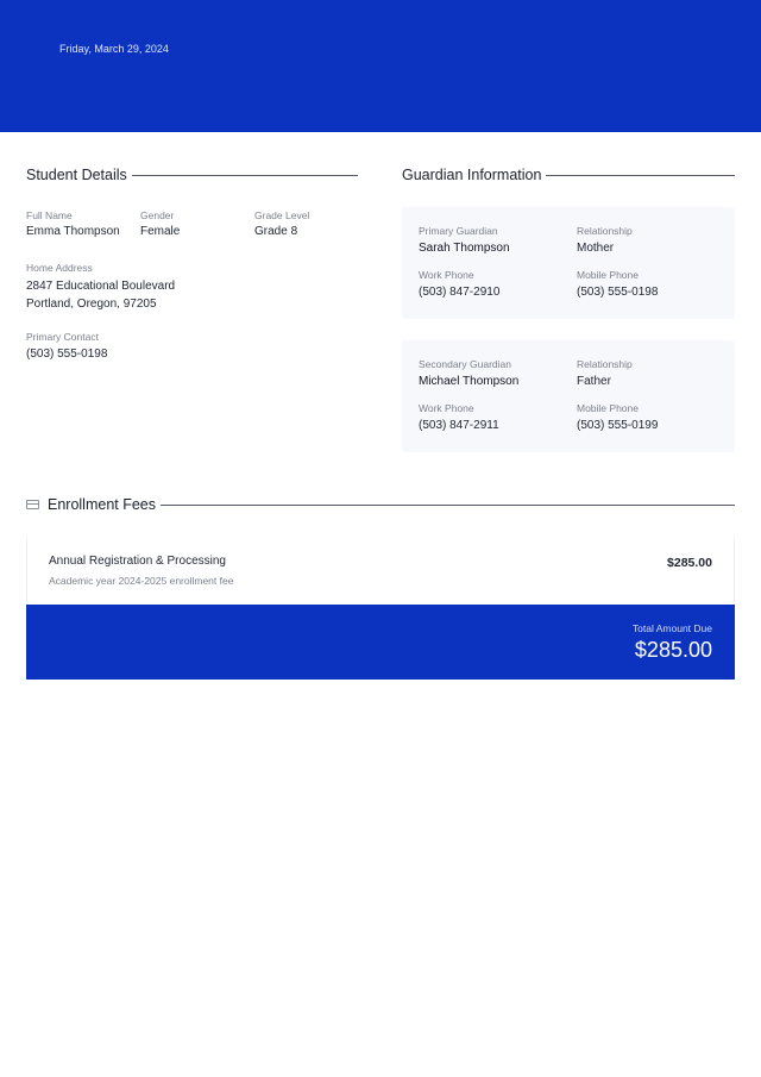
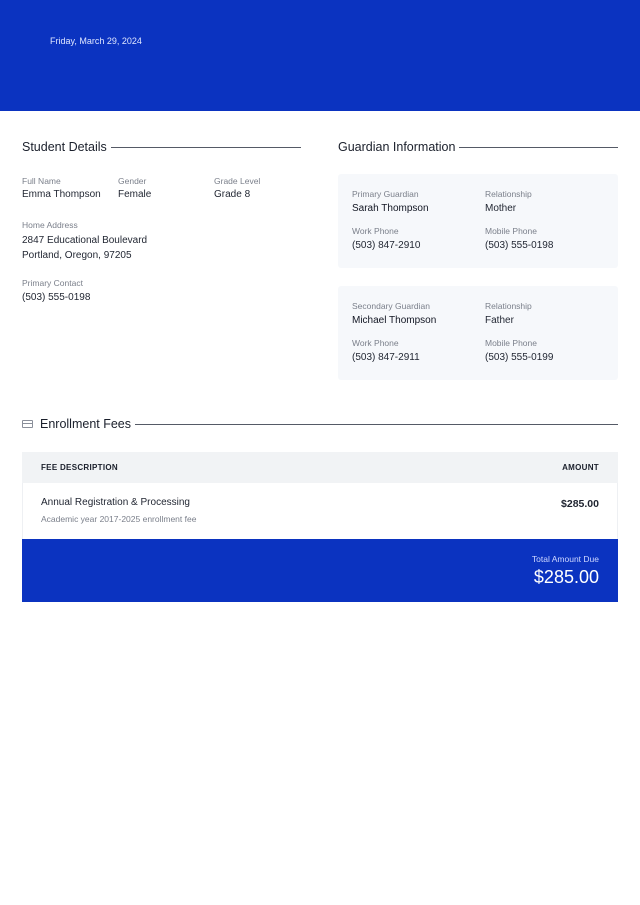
  Friday, March 29, 2024
  Student Details
  Full Name
  Emma Thompson
  Gender
  Female
  Grade Level
  Grade 8
  Home Address
  2847 Educational Boulevard
  Portland, Oregon, 97205
  Primary Contact
  (503) 555-0198
  Guardian Information
  Primary Guardian
  Sarah Thompson
  Relationship
  Mother
  Work Phone
  (503) 847-2910
  Mobile Phone
  (503) 555-0198
  Secondary Guardian
  Michael Thompson
  Relationship
  Father
  Work Phone
  (503) 847-2911
  Mobile Phone
  (503) 555-0199
  Enrollment Fees
+ FEE DESCRIPTION
+ AMOUNT
  Annual Registration & Processing
- Academic year 2024-2025 enrollment fee
+ Academic year 2017-2025 enrollment fee
  $285.00
  Total Amount Due
  $285.00
